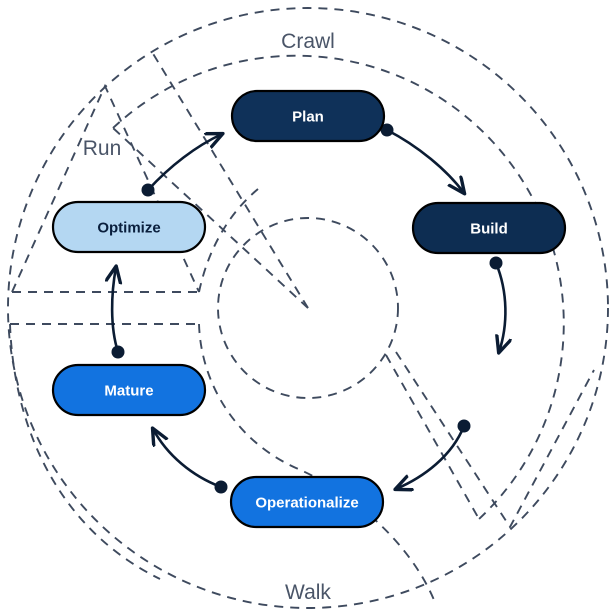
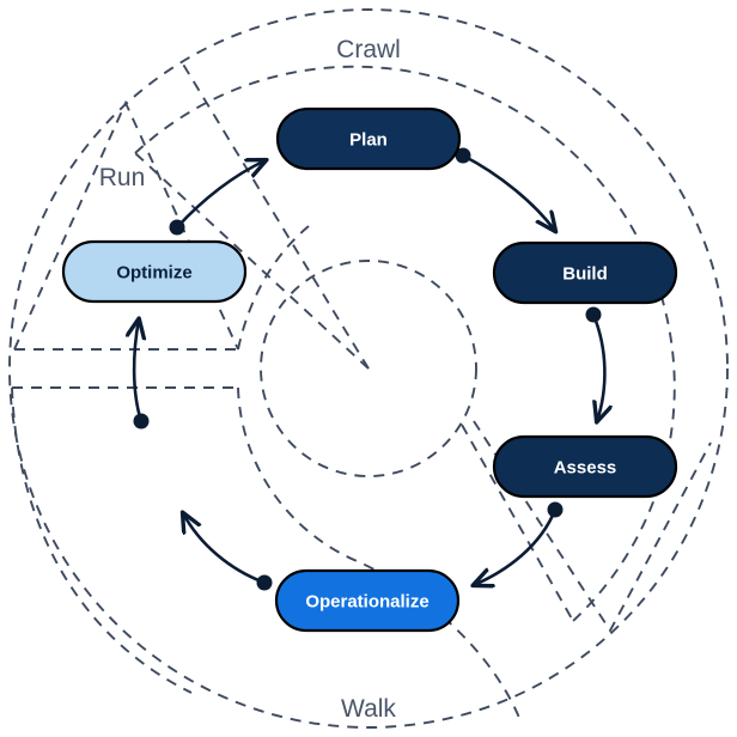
  Crawl
  Run
  Walk
  Plan
  Build
+ Assess
  Operationalize
- Mature
  Optimize
